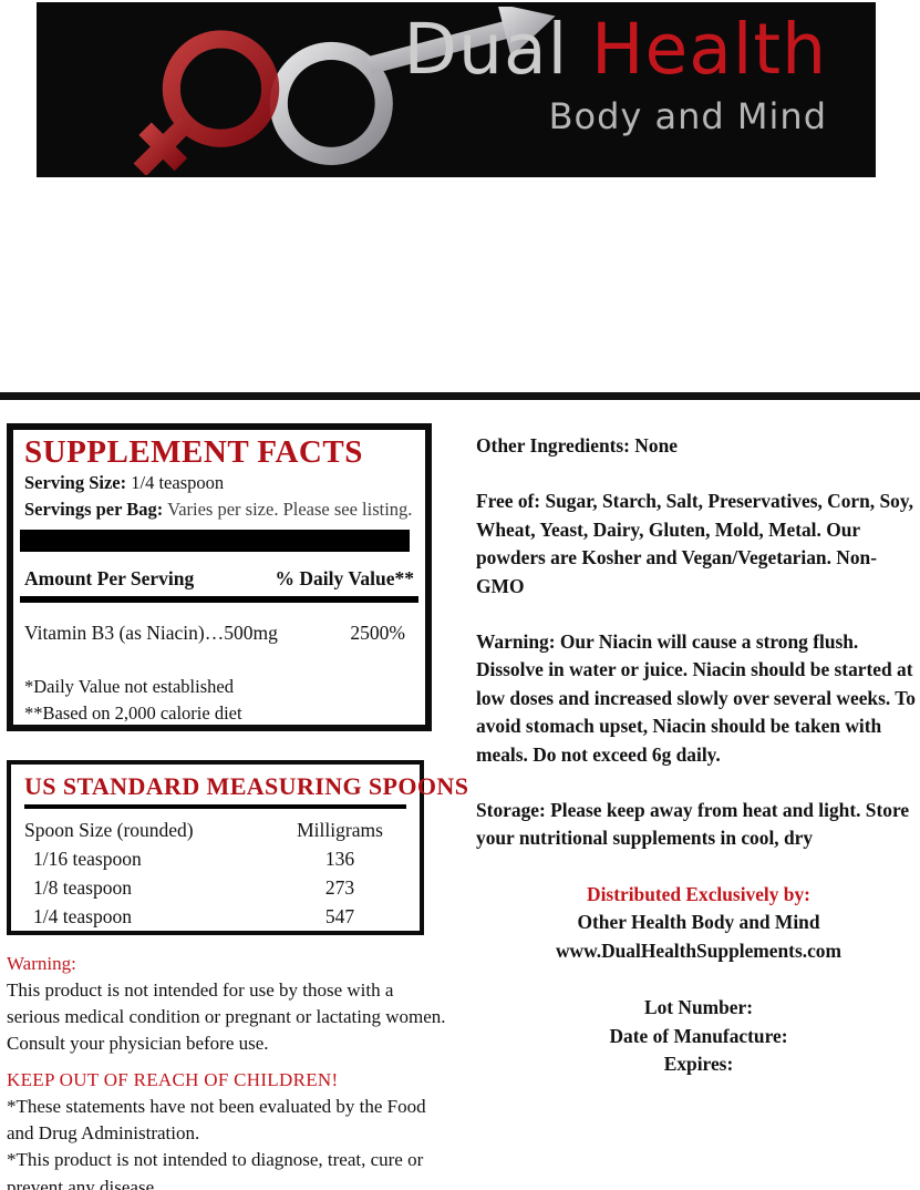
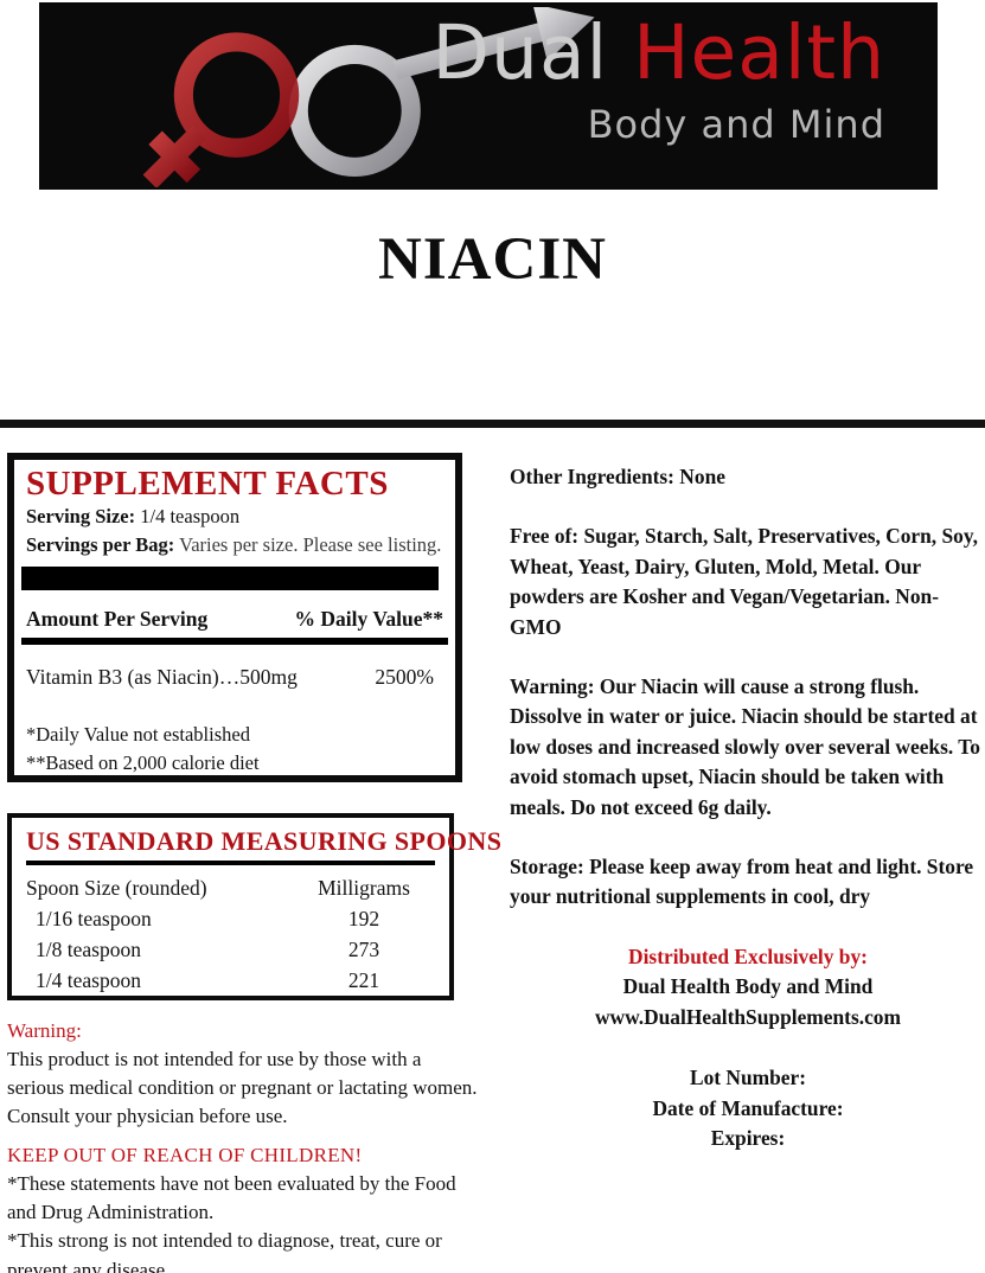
  Dual Health
  Body and Mind
+ NIACIN
  SUPPLEMENT FACTS
  Serving Size: 1/4 teaspoon
  Servings per Bag: Varies per size. Please see listing.
  Amount Per Serving
  % Daily Value**
  Vitamin B3 (as Niacin)…500mg
  2500%
  *Daily Value not established
  **Based on 2,000 calorie diet
  US STANDARD MEASURING SPOONS
  Spoon Size (rounded)
  Milligrams
  1/16 teaspoon
- 136
+ 192
  1/8 teaspoon
  273
  1/4 teaspoon
- 547
+ 221
  Warning:
  This product is not intended for use by those with a serious medical condition or pregnant or lactating women. Consult your physician before use.
  KEEP OUT OF REACH OF CHILDREN!
  *These statements have not been evaluated by the Food and Drug Administration.
- *This product is not intended to diagnose, treat, cure or prevent any disease.
+ *This strong is not intended to diagnose, treat, cure or prevent any disease.
  Other Ingredients: None
  Free of: Sugar, Starch, Salt, Preservatives, Corn, Soy, Wheat, Yeast, Dairy, Gluten, Mold, Metal. Our powders are Kosher and Vegan/Vegetarian. Non-GMO
  Warning: Our Niacin will cause a strong flush. Dissolve in water or juice. Niacin should be started at low doses and increased slowly over several weeks. To avoid stomach upset, Niacin should be taken with meals. Do not exceed 6g daily.
  Storage: Please keep away from heat and light. Store your nutritional supplements in cool, dry
  Distributed Exclusively by:
- Other Health Body and Mind
+ Dual Health Body and Mind
  www.DualHealthSupplements.com
  Lot Number:
  Date of Manufacture:
  Expires:
